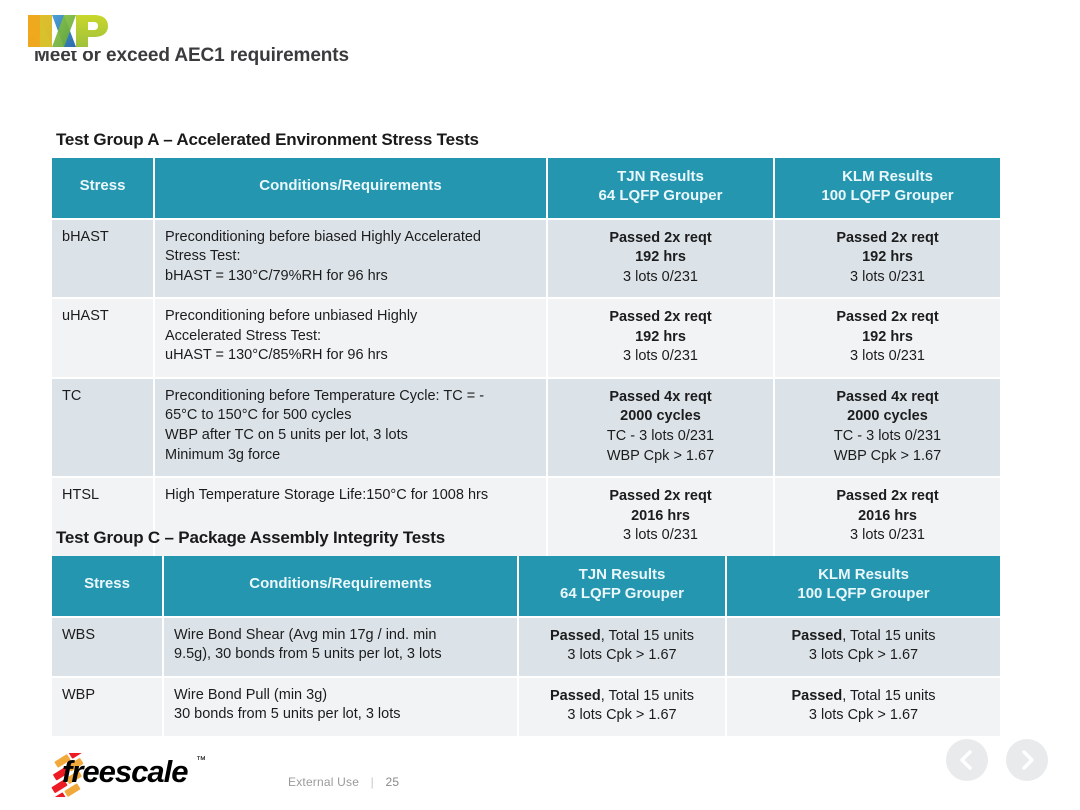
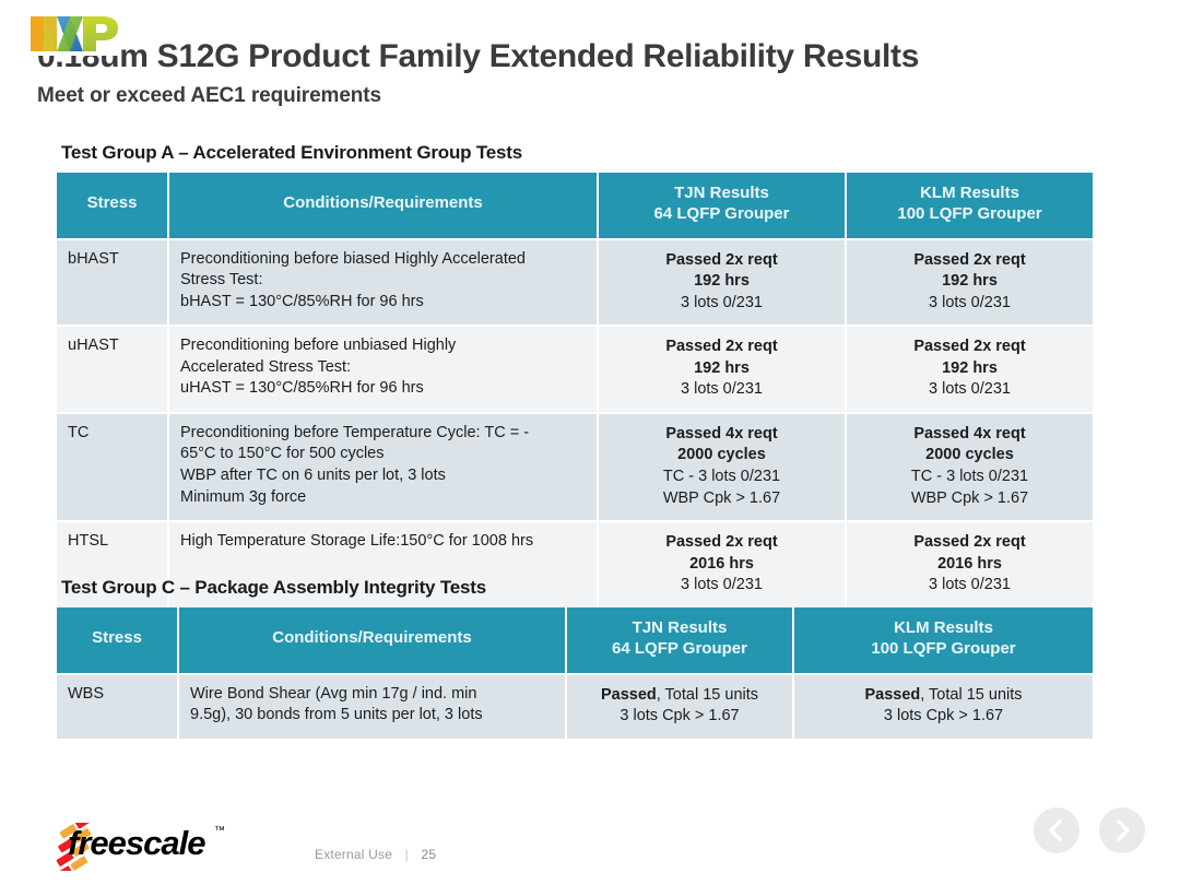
+ 0.18um S12G Product Family Extended Reliability Results
  Meet or exceed AEC1 requirements
- Test Group A – Accelerated Environment Stress Tests
+ Test Group A – Accelerated Environment Group Tests
  Stress	Conditions/Requirements	TJN Results64 LQFP Grouper	KLM Results100 LQFP Grouper
- bHAST	Preconditioning before biased Highly AcceleratedStress Test:bHAST = 130°C/79%RH for 96 hrs	Passed 2x reqt192 hrs3 lots 0/231	Passed 2x reqt192 hrs3 lots 0/231
+ bHAST	Preconditioning before biased Highly AcceleratedStress Test:bHAST = 130°C/85%RH for 96 hrs	Passed 2x reqt192 hrs3 lots 0/231	Passed 2x reqt192 hrs3 lots 0/231
  uHAST	Preconditioning before unbiased HighlyAccelerated Stress Test:uHAST = 130°C/85%RH for 96 hrs	Passed 2x reqt192 hrs3 lots 0/231	Passed 2x reqt192 hrs3 lots 0/231
- TC	Preconditioning before Temperature Cycle: TC = -65°C to 150°C for 500 cyclesWBP after TC on 5 units per lot, 3 lotsMinimum 3g force	Passed 4x reqt2000 cyclesTC - 3 lots 0/231WBP Cpk > 1.67	Passed 4x reqt2000 cyclesTC - 3 lots 0/231WBP Cpk > 1.67
+ TC	Preconditioning before Temperature Cycle: TC = -65°C to 150°C for 500 cyclesWBP after TC on 6 units per lot, 3 lotsMinimum 3g force	Passed 4x reqt2000 cyclesTC - 3 lots 0/231WBP Cpk > 1.67	Passed 4x reqt2000 cyclesTC - 3 lots 0/231WBP Cpk > 1.67
  HTSL	High Temperature Storage Life:150°C for 1008 hrs	Passed 2x reqt2016 hrs3 lots 0/231	Passed 2x reqt2016 hrs3 lots 0/231
  Test Group C – Package Assembly Integrity Tests
  Stress	Conditions/Requirements	TJN Results64 LQFP Grouper	KLM Results100 LQFP Grouper
  WBS	Wire Bond Shear (Avg min 17g / ind. min9.5g), 30 bonds from 5 units per lot, 3 lots	Passed, Total 15 units3 lots Cpk > 1.67	Passed, Total 15 units3 lots Cpk > 1.67
- WBP	Wire Bond Pull (min 3g)30 bonds from 5 units per lot, 3 lots	Passed, Total 15 units3 lots Cpk > 1.67	Passed, Total 15 units3 lots Cpk > 1.67
  freescale
  ™
  External Use | 25
